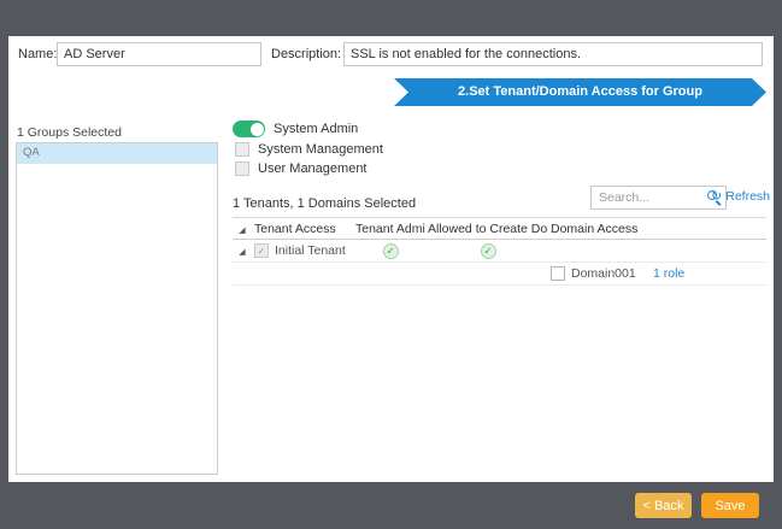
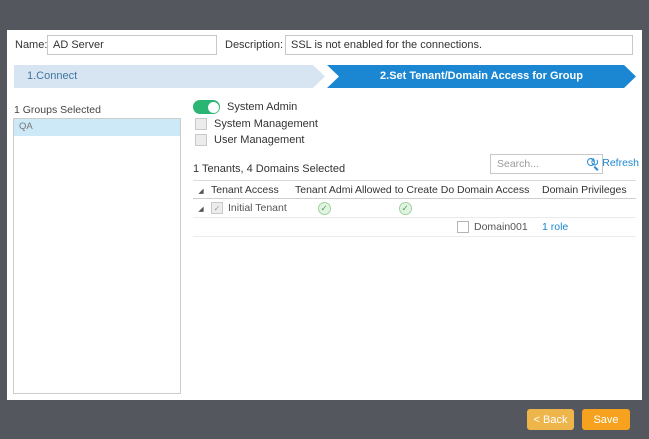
  Name:
  AD Server
  Description:
  SSL is not enabled for the connections.
+ 1.Connect
  2.Set Tenant/Domain Access for Group
  1 Groups Selected
  QA
  System Admin
  System Management
  User Management
- 1 Tenants, 1 Domains Selected
+ 1 Tenants, 4 Domains Selected
  Search...
  ↻
  Refresh
  Tenant Access
  Tenant Admi
  Allowed to Create Do
  Domain Access
+ Domain Privileges
  ✓
  Initial Tenant
  ✓
  ✓
  Domain001
  1 role
  < Back
  Save
